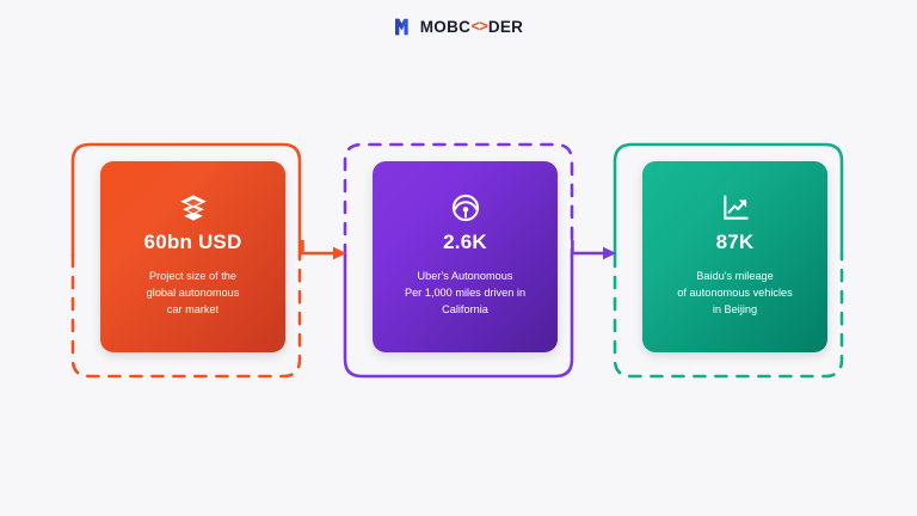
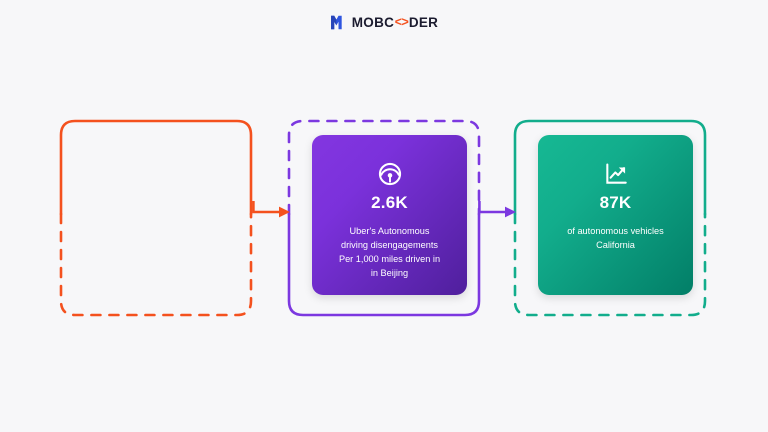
  MOBC
  <>
  DER
- 60bn USD
- Project size of the
- global autonomous
- car market
  2.6K
  Uber's Autonomous
+ driving disengagements
  Per 1,000 miles driven in
- California
+ in Beijing
  87K
- Baidu's mileage
  of autonomous vehicles
- in Beijing
+ California
